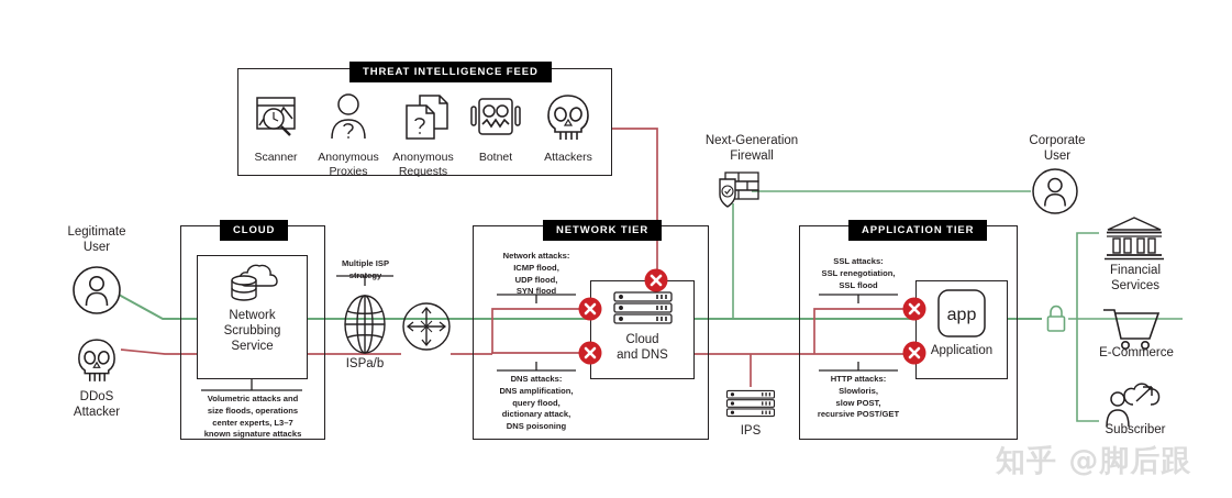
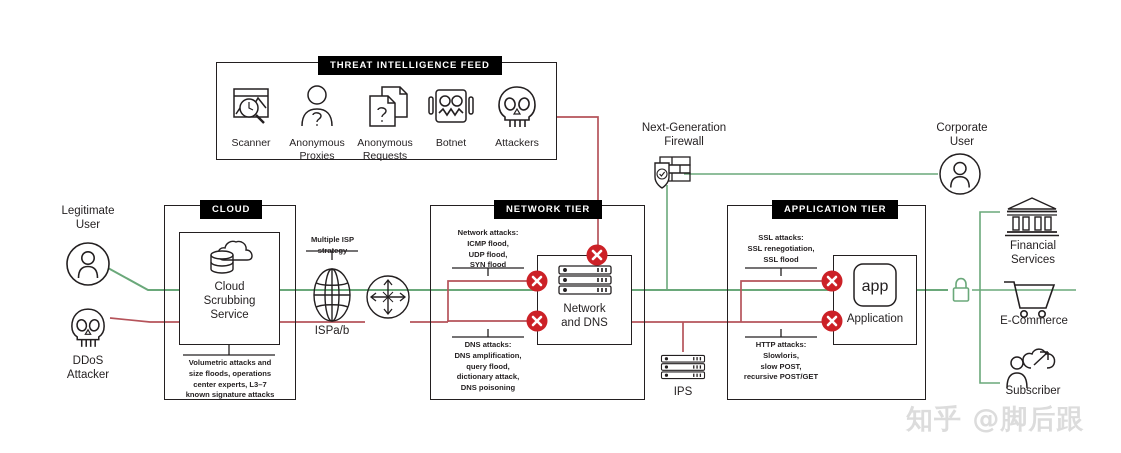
  CLOUD
  NETWORK TIER
  APPLICATION TIER
  THREAT INTELLIGENCE FEED
  Scanner
  Anonymous
  Proxies
  Anonymous
  Requests
  Botnet
  Attackers
  Legitimate
  User
  DDoS
  Attacker
- Network
+ Cloud
  Scrubbing
  Service
  Volumetric attacks and
  size floods, operations
  center experts, L3–7
  known signature attacks
  Multiple ISP
  strategy
  ISPa/b
  Network attacks:
  ICMP flood,
  UDP flood,
  SYN flood
  DNS attacks:
  DNS amplification,
  query flood,
  dictionary attack,
  DNS poisoning
- Cloud
+ Network
  and DNS
  SSL attacks:
  SSL renegotiation,
  SSL flood
  HTTP attacks:
  Slowloris,
  slow POST,
  recursive POST/GET
  app
  Application
  Next-Generation
  Firewall
  Corporate
  User
  IPS
  Financial
  Services
  E-Commerce
  Subscriber
  知乎 @脚后跟
